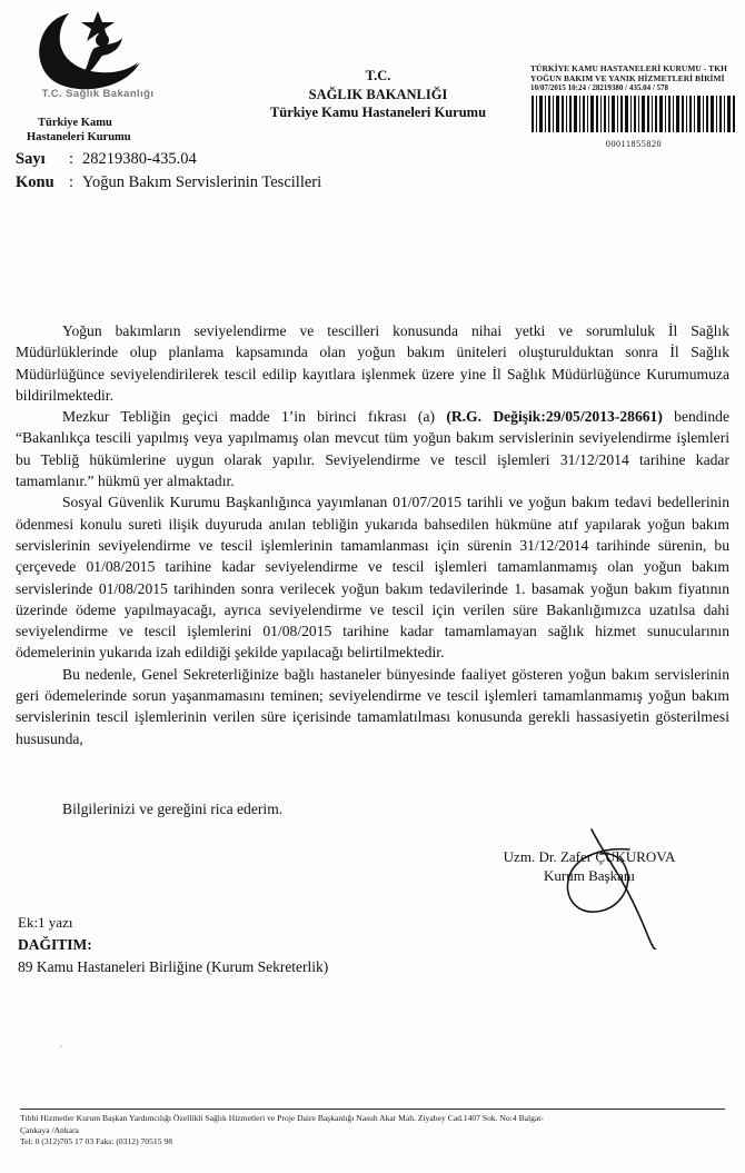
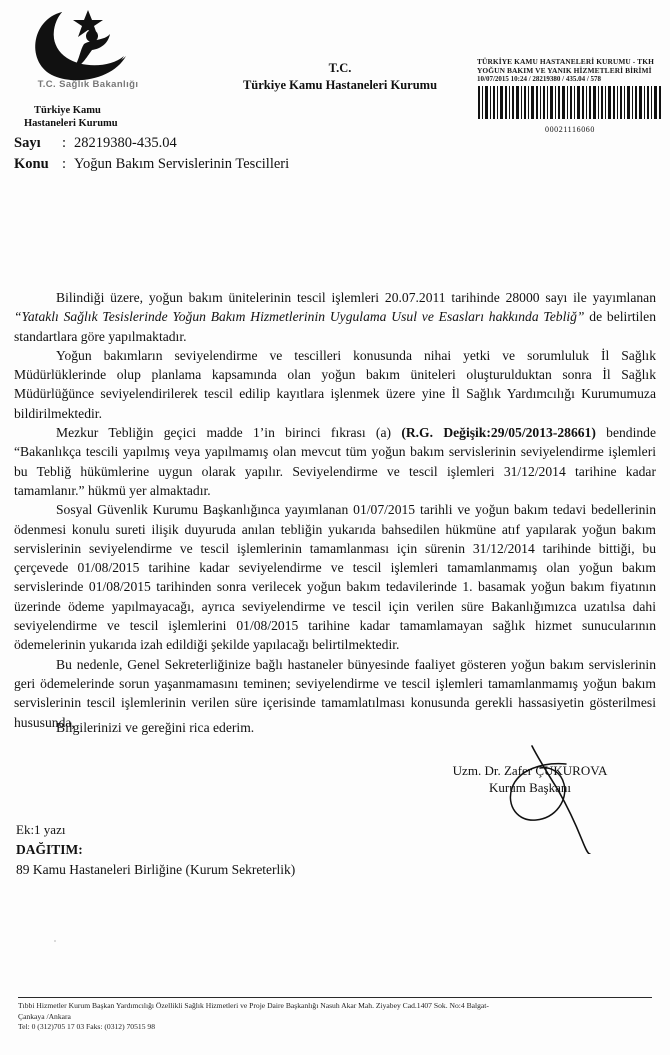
  T.C. Sağlık Bakanlığı
  T.C.
- SAĞLIK BAKANLIĞI
  Türkiye Kamu Hastaneleri Kurumu
  TÜRKİYE KAMU HASTANELERİ KURUMU - TKH
  YOĞUN BAKIM VE YANIK HİZMETLERİ BİRİMİ
  10/07/2015 10:24 / 28219380 / 435.04 / 578
- 00011855820
+ 00021116060
  Türkiye Kamu
  Hastaneleri Kurumu
  Sayı
  :
  28219380-435.04
  Konu
  :
  Yoğun Bakım Servislerinin Tescilleri
+ Bilindiği üzere, yoğun bakım ünitelerinin tescil işlemleri 20.07.2011 tarihinde 28000 sayı ile yayımlanan “Yataklı Sağlık Tesislerinde Yoğun Bakım Hizmetlerinin Uygulama Usul ve Esasları hakkında Tebliğ” de belirtilen standartlara göre yapılmaktadır.
- Yoğun bakımların seviyelendirme ve tescilleri konusunda nihai yetki ve sorumluluk İl Sağlık Müdürlüklerinde olup planlama kapsamında olan yoğun bakım üniteleri oluşturulduktan sonra İl Sağlık Müdürlüğünce seviyelendirilerek tescil edilip kayıtlara işlenmek üzere yine İl Sağlık Müdürlüğünce Kurumumuza bildirilmektedir.
+ Yoğun bakımların seviyelendirme ve tescilleri konusunda nihai yetki ve sorumluluk İl Sağlık Müdürlüklerinde olup planlama kapsamında olan yoğun bakım üniteleri oluşturulduktan sonra İl Sağlık Müdürlüğünce seviyelendirilerek tescil edilip kayıtlara işlenmek üzere yine İl Sağlık Yardımcılığı Kurumumuza bildirilmektedir.
  Mezkur Tebliğin geçici madde 1’in birinci fıkrası (a) (R.G. Değişik:29/05/2013-28661) bendinde “Bakanlıkça tescili yapılmış veya yapılmamış olan mevcut tüm yoğun bakım servislerinin seviyelendirme işlemleri bu Tebliğ hükümlerine uygun olarak yapılır. Seviyelendirme ve tescil işlemleri 31/12/2014 tarihine kadar tamamlanır.” hükmü yer almaktadır.
- Sosyal Güvenlik Kurumu Başkanlığınca yayımlanan 01/07/2015 tarihli ve yoğun bakım tedavi bedellerinin ödenmesi konulu sureti ilişik duyuruda anılan tebliğin yukarıda bahsedilen hükmüne atıf yapılarak yoğun bakım servislerinin seviyelendirme ve tescil işlemlerinin tamamlanması için sürenin 31/12/2014 tarihinde sürenin, bu çerçevede 01/08/2015 tarihine kadar seviyelendirme ve tescil işlemleri tamamlanmamış olan yoğun bakım servislerinde 01/08/2015 tarihinden sonra verilecek yoğun bakım tedavilerinde 1. basamak yoğun bakım fiyatının üzerinde ödeme yapılmayacağı, ayrıca seviyelendirme ve tescil için verilen süre Bakanlığımızca uzatılsa dahi seviyelendirme ve tescil işlemlerini 01/08/2015 tarihine kadar tamamlamayan sağlık hizmet sunucularının ödemelerinin yukarıda izah edildiği şekilde yapılacağı belirtilmektedir.
+ Sosyal Güvenlik Kurumu Başkanlığınca yayımlanan 01/07/2015 tarihli ve yoğun bakım tedavi bedellerinin ödenmesi konulu sureti ilişik duyuruda anılan tebliğin yukarıda bahsedilen hükmüne atıf yapılarak yoğun bakım servislerinin seviyelendirme ve tescil işlemlerinin tamamlanması için sürenin 31/12/2014 tarihinde bittiği, bu çerçevede 01/08/2015 tarihine kadar seviyelendirme ve tescil işlemleri tamamlanmamış olan yoğun bakım servislerinde 01/08/2015 tarihinden sonra verilecek yoğun bakım tedavilerinde 1. basamak yoğun bakım fiyatının üzerinde ödeme yapılmayacağı, ayrıca seviyelendirme ve tescil için verilen süre Bakanlığımızca uzatılsa dahi seviyelendirme ve tescil işlemlerini 01/08/2015 tarihine kadar tamamlamayan sağlık hizmet sunucularının ödemelerinin yukarıda izah edildiği şekilde yapılacağı belirtilmektedir.
  Bu nedenle, Genel Sekreterliğinize bağlı hastaneler bünyesinde faaliyet gösteren yoğun bakım servislerinin geri ödemelerinde sorun yaşanmamasını teminen; seviyelendirme ve tescil işlemleri tamamlanmamış yoğun bakım servislerinin tescil işlemlerinin verilen süre içerisinde tamamlatılması konusunda gerekli hassasiyetin gösterilmesi hususunda,
  Bilgilerinizi ve gereğini rica ederim.
  Uzm. Dr. Zafer ÇUKUROVA
  Kurum Başkanı
  Ek:1 yazı
  DAĞITIM:
  89 Kamu Hastaneleri Birliğine (Kurum Sekreterlik)
  Tıbbi Hizmetler Kurum Başkan Yardımcılığı Özellikli Sağlık Hizmetleri ve Proje Daire Başkanlığı Nasuh Akar Mah. Ziyabey Cad.1407 Sok. No:4 Balgat-
  Çankaya /Ankara
  Tel: 0 (312)705 17 03 Faks: (0312) 70515 98
